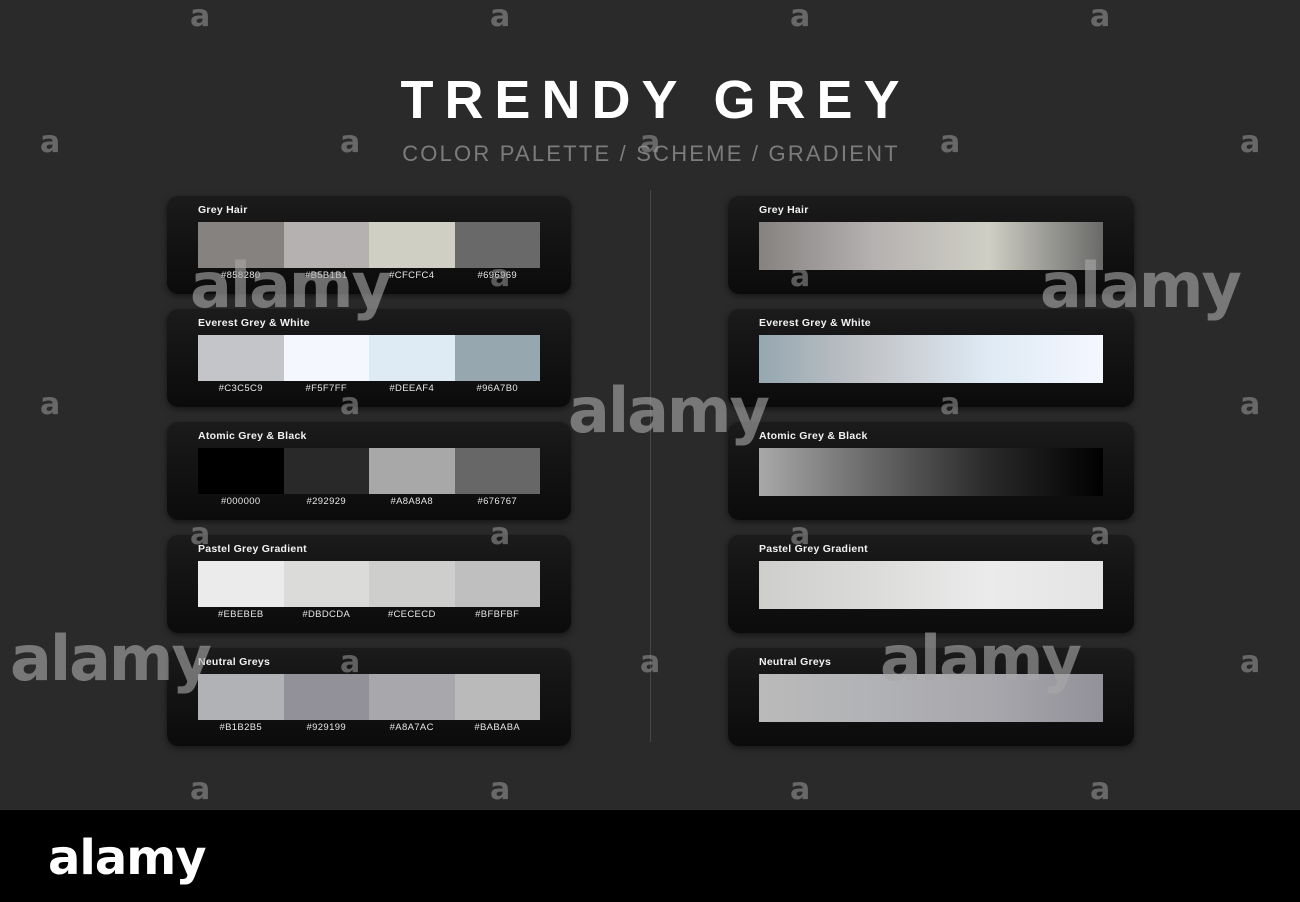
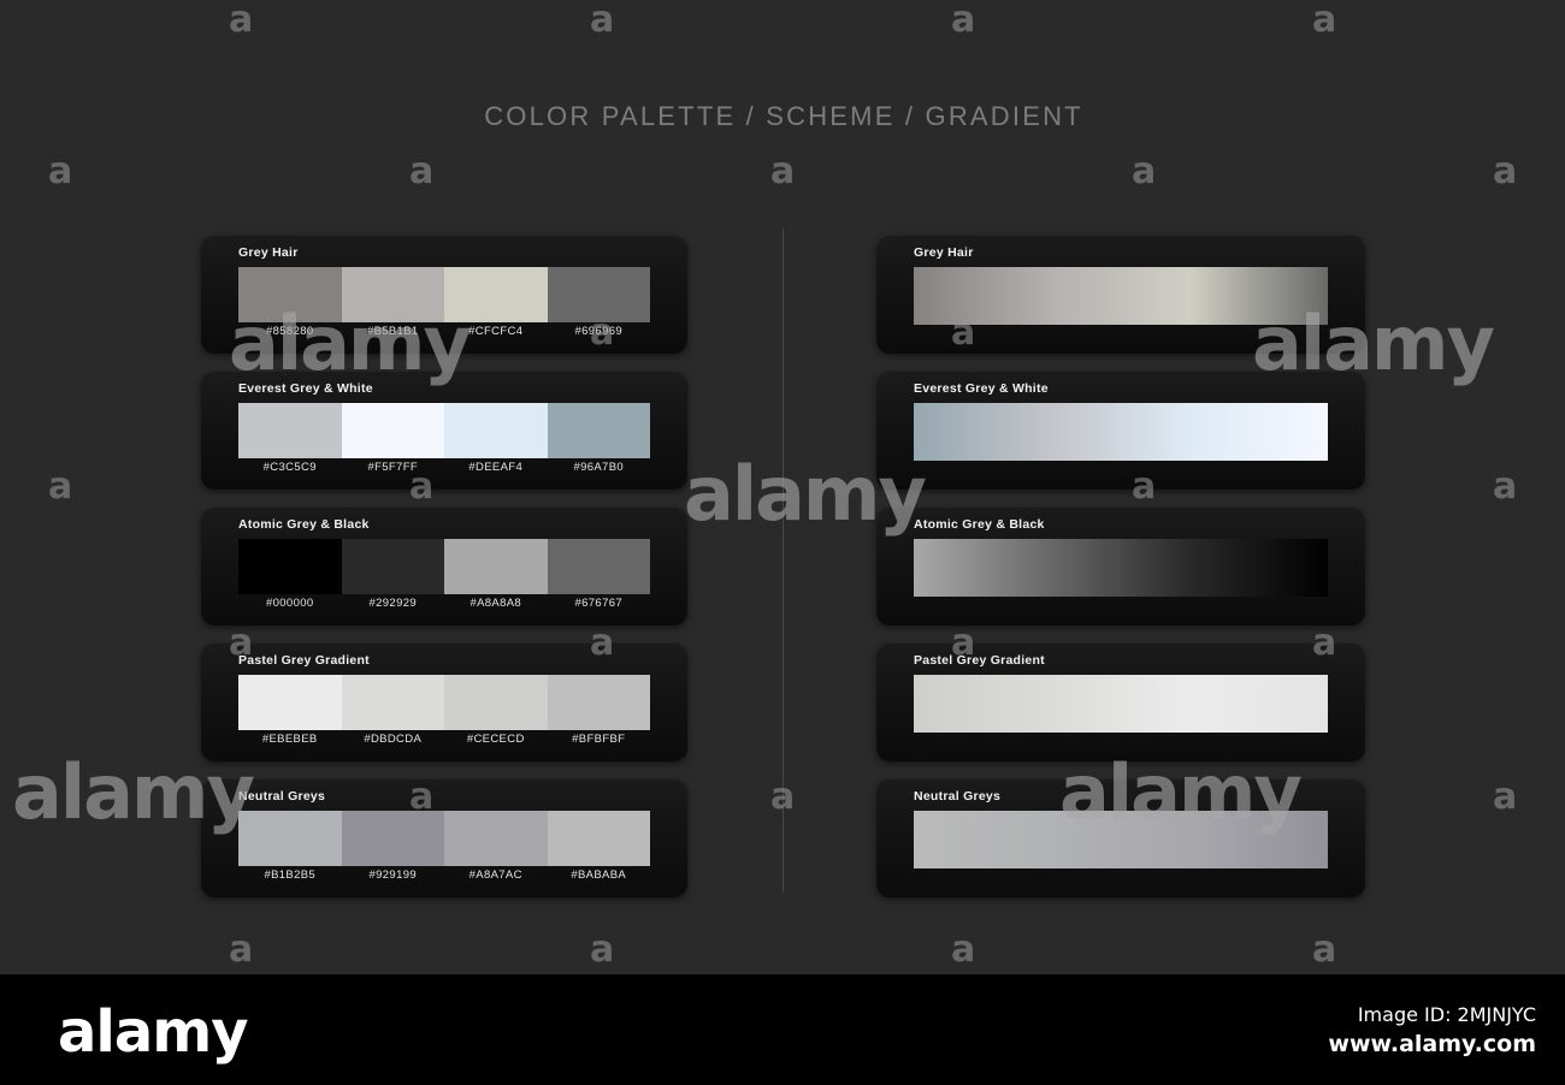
- TRENDY GREY
  COLOR PALETTE / SCHEME / GRADIENT
  Grey Hair
  #858280
  #B5B1B1
  #CFCFC4
  #696969
  Everest Grey & White
  #C3C5C9
  #F5F7FF
  #DEEAF4
  #96A7B0
  Atomic Grey & Black
  #000000
  #292929
  #A8A8A8
  #676767
  Pastel Grey Gradient
  #EBEBEB
  #DBDCDA
  #CECECD
  #BFBFBF
  Neutral Greys
  #B1B2B5
  #929199
  #A8A7AC
  #BABABA
  Grey Hair
  Everest Grey & White
  Atomic Grey & Black
  Pastel Grey Gradient
  Neutral Greys
  a
  a
  a
  a
  a
  a
  a
  a
  a
  alamy
  a
  a
  alamy
  a
  a
  alamy
  a
  a
  a
  a
  a
  a
  alamy
  a
  a
  alamy
  a
  a
  a
  a
  a
  alamy
+ Image ID: 2MJNJYC
+ www.alamy.com
